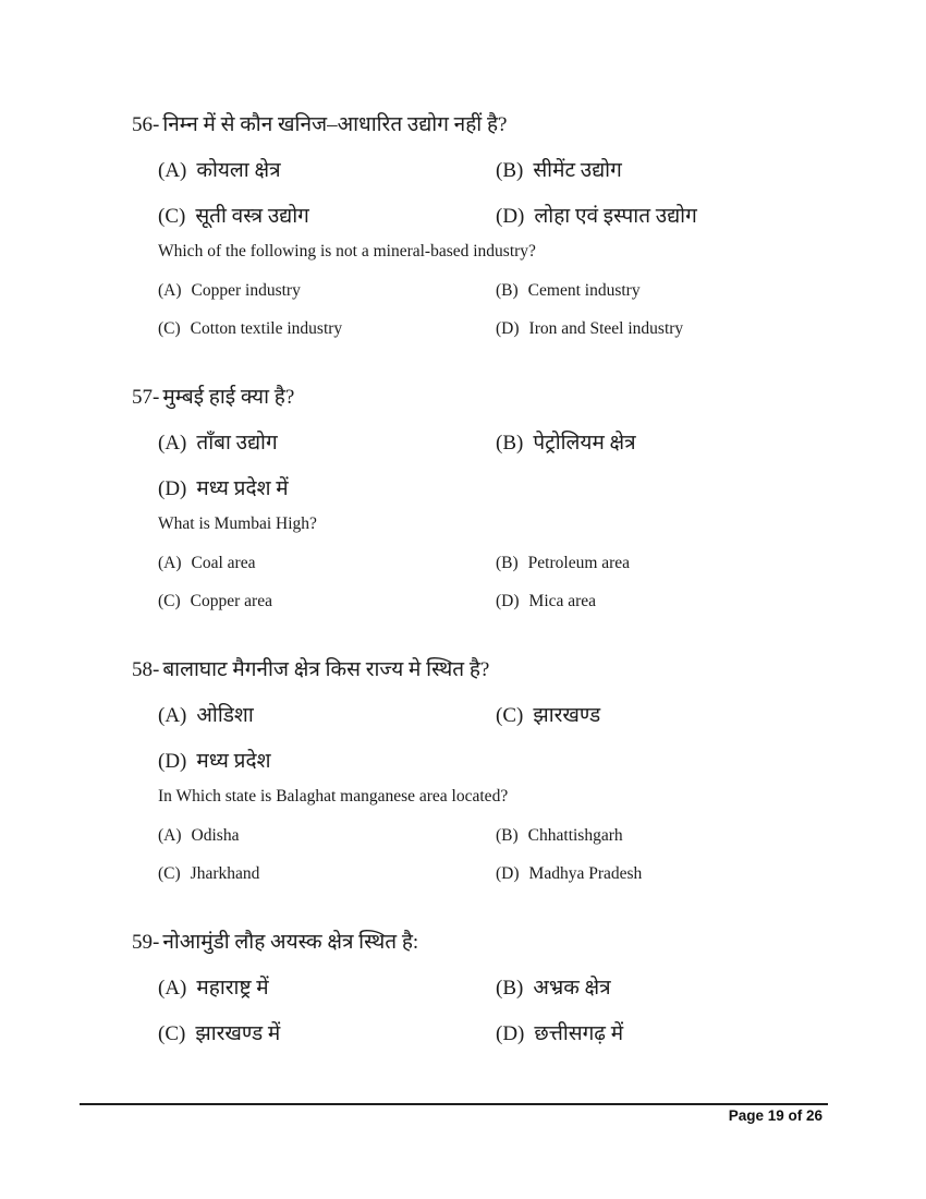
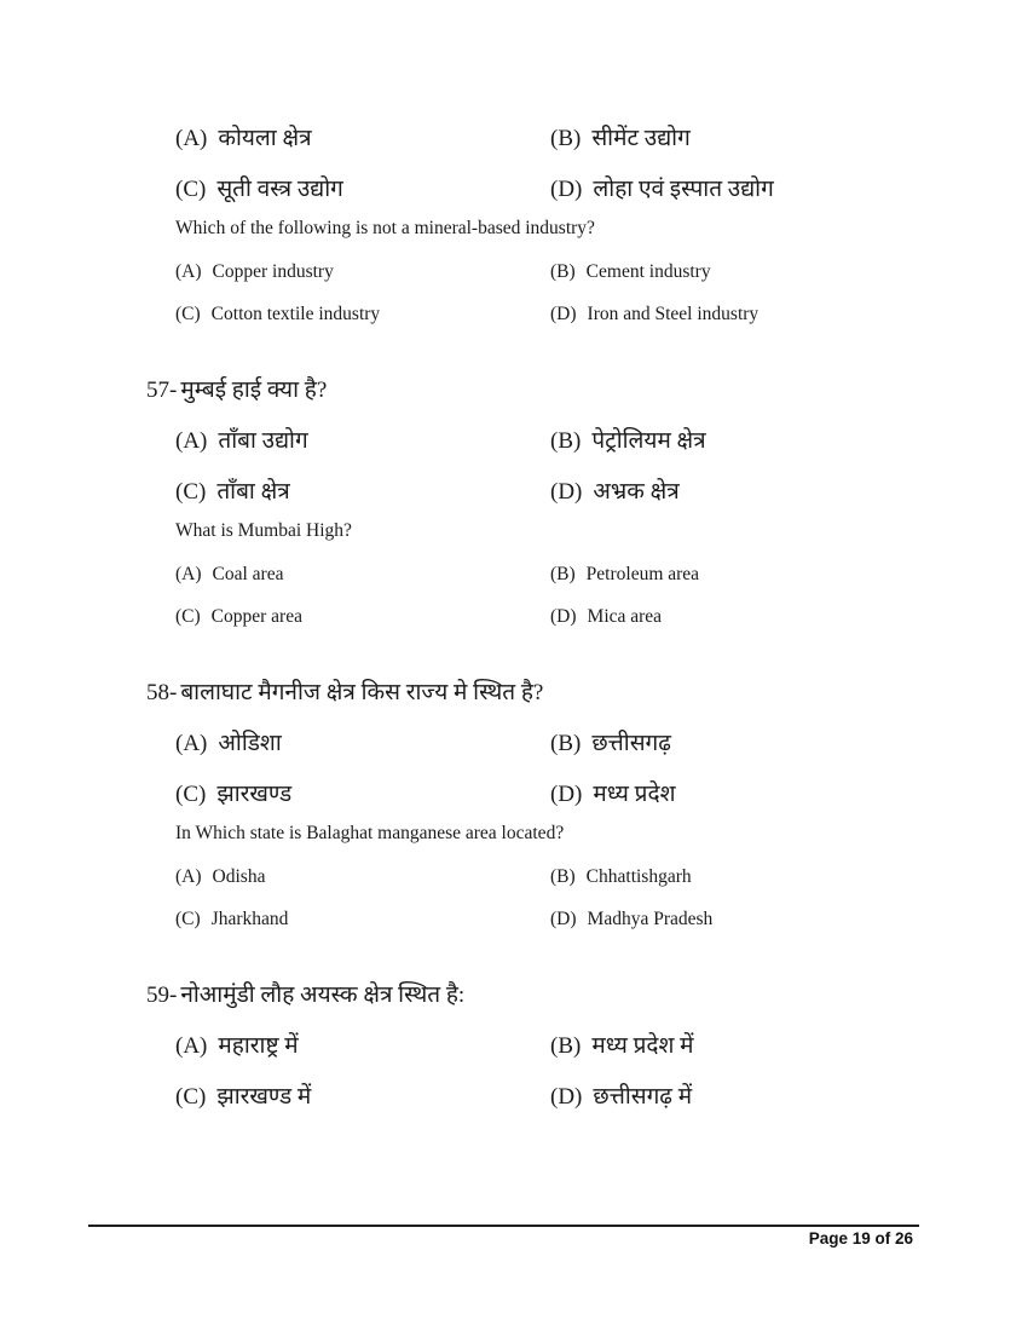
- 56- निम्न में से कौन खनिज–आधारित उद्योग नहीं है?
  (A) कोयला क्षेत्र
  (B) सीमेंट उद्योग
  (C) सूती वस्त्र उद्योग
  (D) लोहा एवं इस्पात उद्योग
  Which of the following is not a mineral-based industry?
  (A) Copper industry
  (B) Cement industry
  (C) Cotton textile industry
  (D) Iron and Steel industry
  57- मुम्बई हाई क्या है?
  (A) ताँबा उद्योग
  (B) पेट्रोलियम क्षेत्र
+ (C) ताँबा क्षेत्र
- (D) मध्य प्रदेश में
+ (D) अभ्रक क्षेत्र
  What is Mumbai High?
  (A) Coal area
  (B) Petroleum area
  (C) Copper area
  (D) Mica area
  58- बालाघाट मैगनीज क्षेत्र किस राज्य मे स्थित है?
  (A) ओडिशा
+ (B) छत्तीसगढ़
  (C) झारखण्ड
  (D) मध्य प्रदेश
  In Which state is Balaghat manganese area located?
  (A) Odisha
  (B) Chhattishgarh
  (C) Jharkhand
  (D) Madhya Pradesh
  59- नोआमुंडी लौह अयस्क क्षेत्र स्थित है:
  (A) महाराष्ट्र में
- (B) अभ्रक क्षेत्र
+ (B) मध्य प्रदेश में
  (C) झारखण्ड में
  (D) छत्तीसगढ़ में
  Page 19 of 26
